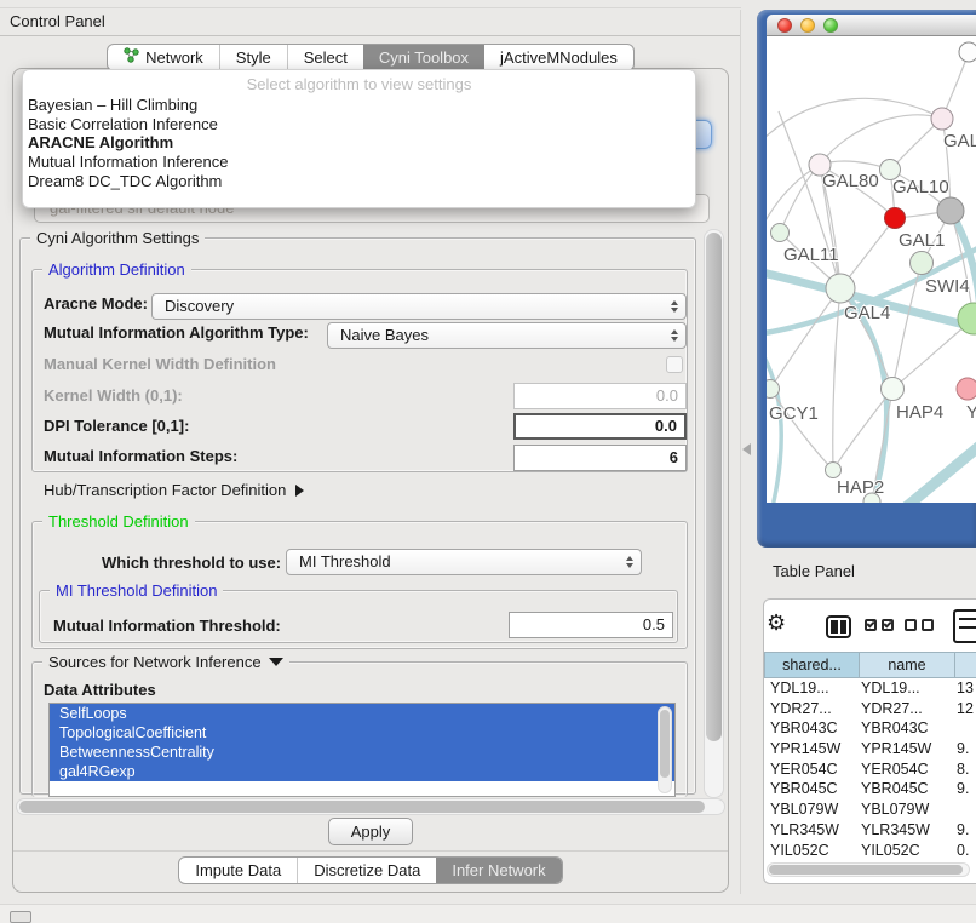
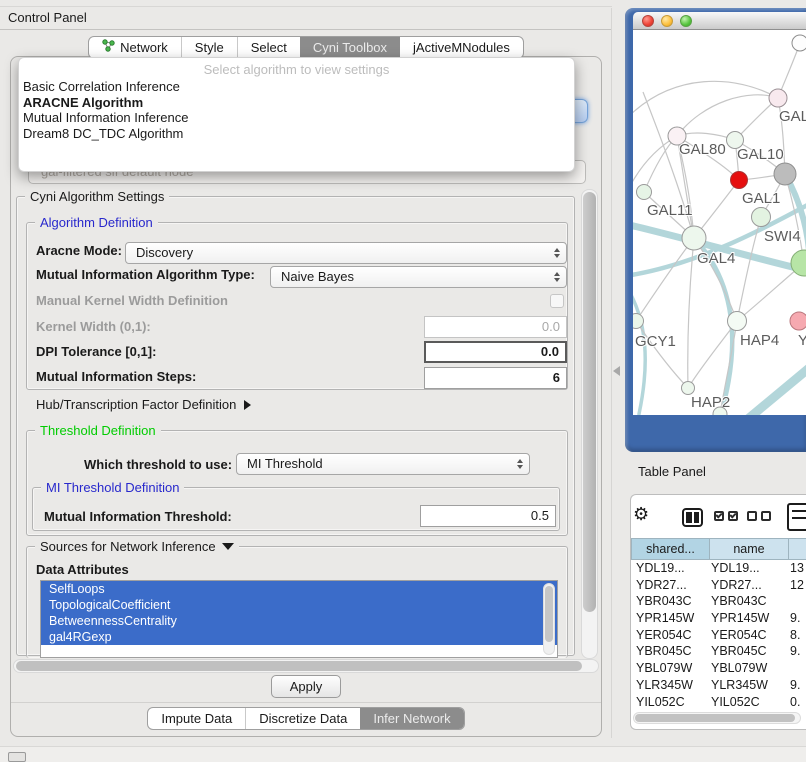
  Control Panel
  Network
  Style
  Select
  Cyni Toolbox
  jActiveMNodules
  Select algorithm to view settings
- Bayesian – Hill Climbing
  Basic Correlation Inference
  ARACNE Algorithm
  Mutual Information Inference
  Dream8 DC_TDC Algorithm
  Cyni Algorithm Settings
  Algorithm Definition
  Aracne Mode:
  Discovery
  Mutual Information Algorithm Type:
  Naive Bayes
  Manual Kernel Width Definition
  Kernel Width (0,1):
  0.0
  DPI Tolerance [0,1]:
  0.0
  Mutual Information Steps:
  6
  Hub/Transcription Factor Definition
  Threshold Definition
  Which threshold to use:
  MI Threshold
  MI Threshold Definition
  Mutual Information Threshold:
  0.5
  Sources for Network Inference
  Data Attributes
  SelfLoops
  TopologicalCoefficient
  BetweennessCentrality
  gal4RGexp
  Apply
  Impute Data
  Discretize Data
  Infer Network
  GAL
  GAL80
  GAL10
  GAL1
  GAL11
  SWI4
  GAL4
  GCY1
  HAP4
  Y
  HAP2
  Table Panel
  ⚙
  shared...
  name
  YDL19...
  YDL19...
  13
  YDR27...
  YDR27...
  12
  YBR043C
  YBR043C
  YPR145W
  YPR145W
  9.
  YER054C
  YER054C
  8.
  YBR045C
  YBR045C
  9.
  YBL079W
  YBL079W
  YLR345W
  YLR345W
  9.
  YIL052C
  YIL052C
  0.
